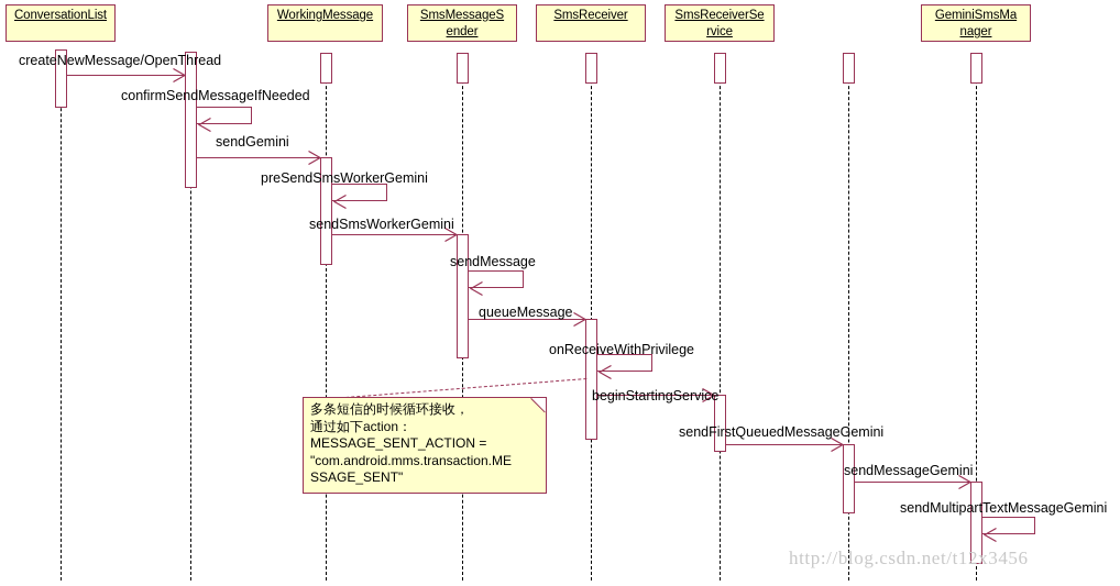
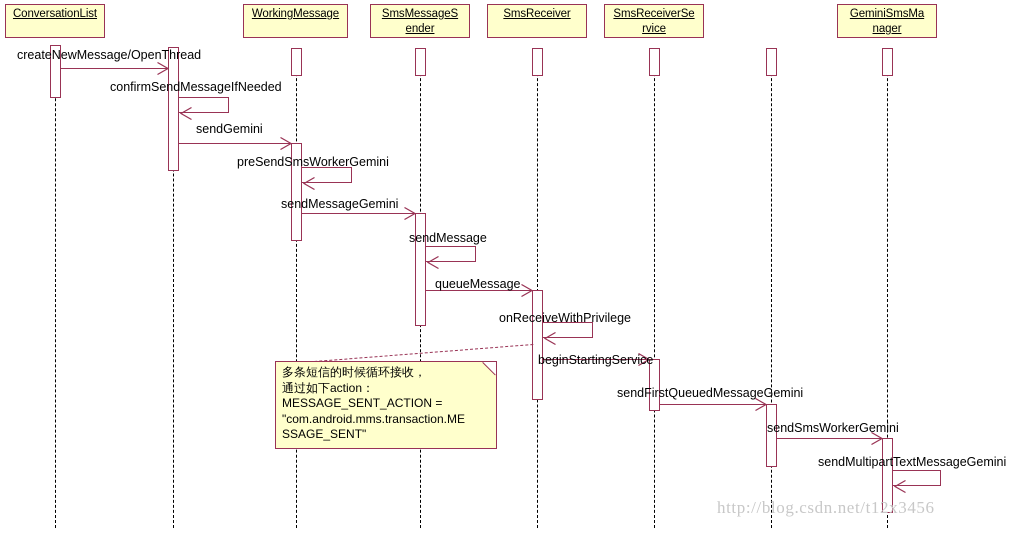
  createNewMessage/OpenThread
  confirmSendMessageIfNeeded
  sendGemini
  preSendSmsWorkerGemini
- sendSmsWorkerGemini
+ sendMessageGemini
  sendMessage
  queueMessage
  onReceiveWithPrivilege
  beginStartingService
  sendFirstQueuedMessageGemini
- sendMessageGemini
+ sendSmsWorkerGemini
  sendMultipartTextMessageGemini
  多条短信的时候循环接收，
  通过如下action：
  MESSAGE_SENT_ACTION =
  "com.android.mms.transaction.ME
  SSAGE_SENT"
  ConversationList
  WorkingMessage
  SmsMessageS
  ender
  SmsReceiver
  SmsReceiverSe
  rvice
  GeminiSmsMa
  nager
  http://blog.csdn.net/t12x3456
